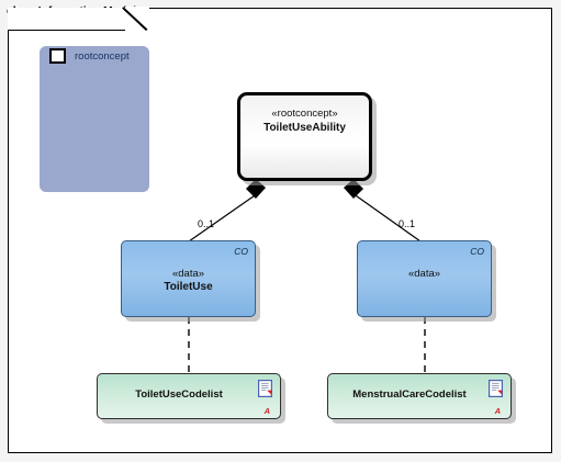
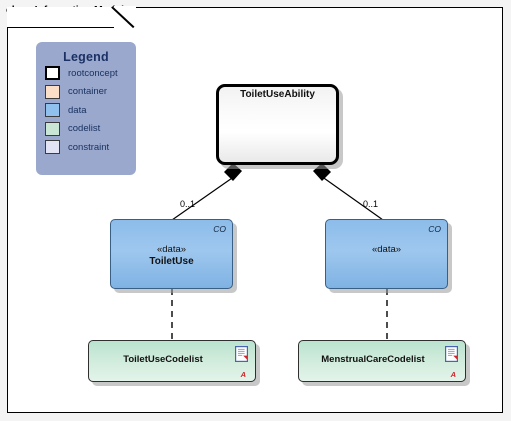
+ Legend
  rootconcept
+ container
+ data
+ codelist
+ constraint
  0..1
  0..1
- «rootconcept»
  ToiletUseAbility
  CO
  «data»
  ToiletUse
  CO
  «data»
  ToiletUseCodelist
  A
  MenstrualCareCodelist
  A
